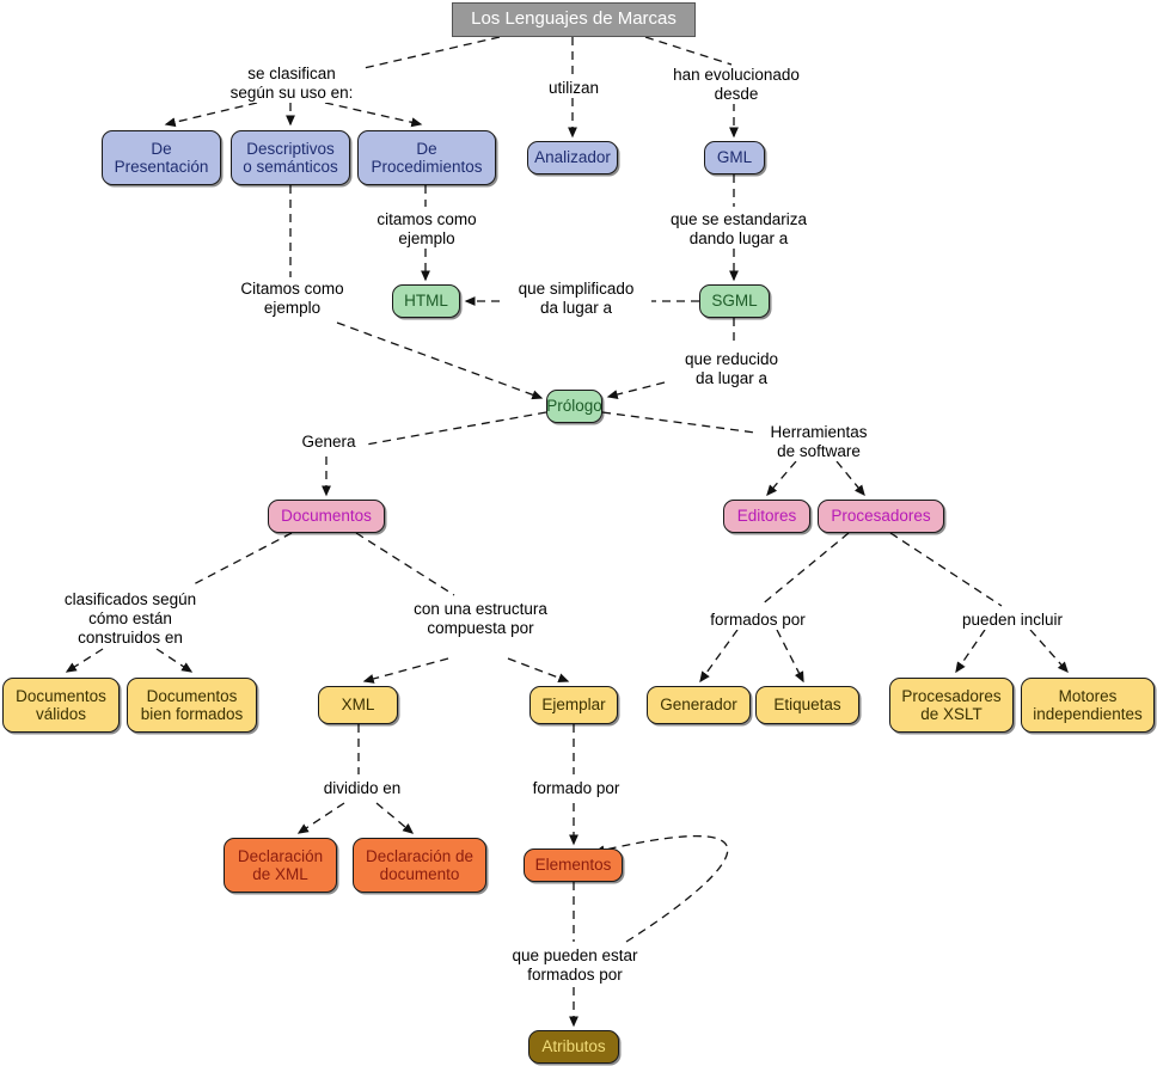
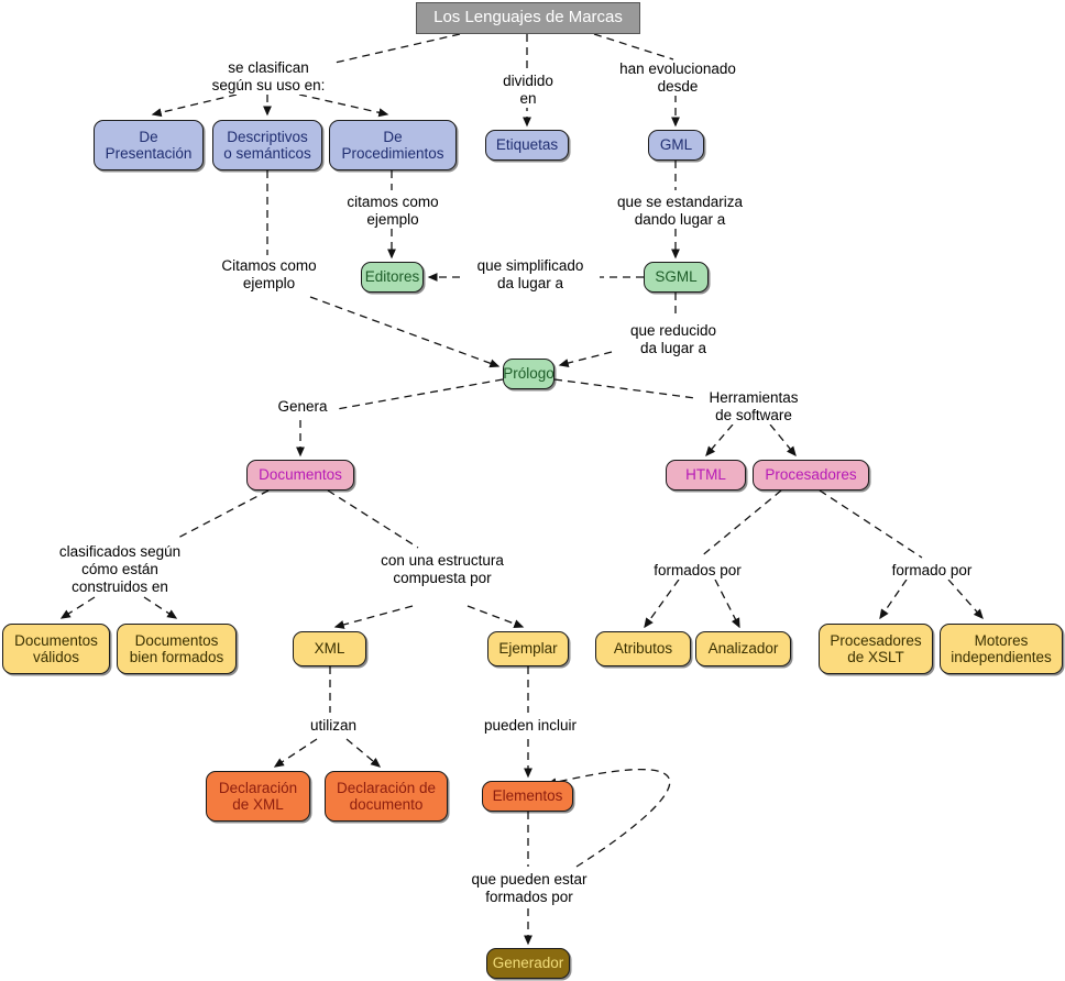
  se clasifican
  según su uso en:
- utilizan
+ dividido en
  han evolucionado
  desde
  citamos como
  ejemplo
  que se estandariza
  dando lugar a
  que simplificado
  da lugar a
  Citamos como
  ejemplo
  que reducido
  da lugar a
  Genera
  Herramientas
  de software
  clasificados según
  cómo están
  construidos en
  con una estructura
  compuesta por
  formados por
- pueden incluir
+ formado por
- dividido en
+ utilizan
- formado por
+ pueden incluir
  que pueden estar
  formados por
  Los Lenguajes de Marcas
  De
  Presentación
  Descriptivos
  o semánticos
  De
  Procedimientos
- Analizador
+ Etiquetas
  GML
- HTML
+ Editores
  SGML
  Prólogo
  Documentos
- Editores
+ HTML
  Procesadores
  Documentos
  válidos
  Documentos
  bien formados
  XML
  Ejemplar
- Generador
+ Atributos
- Etiquetas
+ Analizador
  Procesadores
  de XSLT
  Motores
  independientes
  Declaración
  de XML
  Declaración de
  documento
  Elementos
- Atributos
+ Generador
